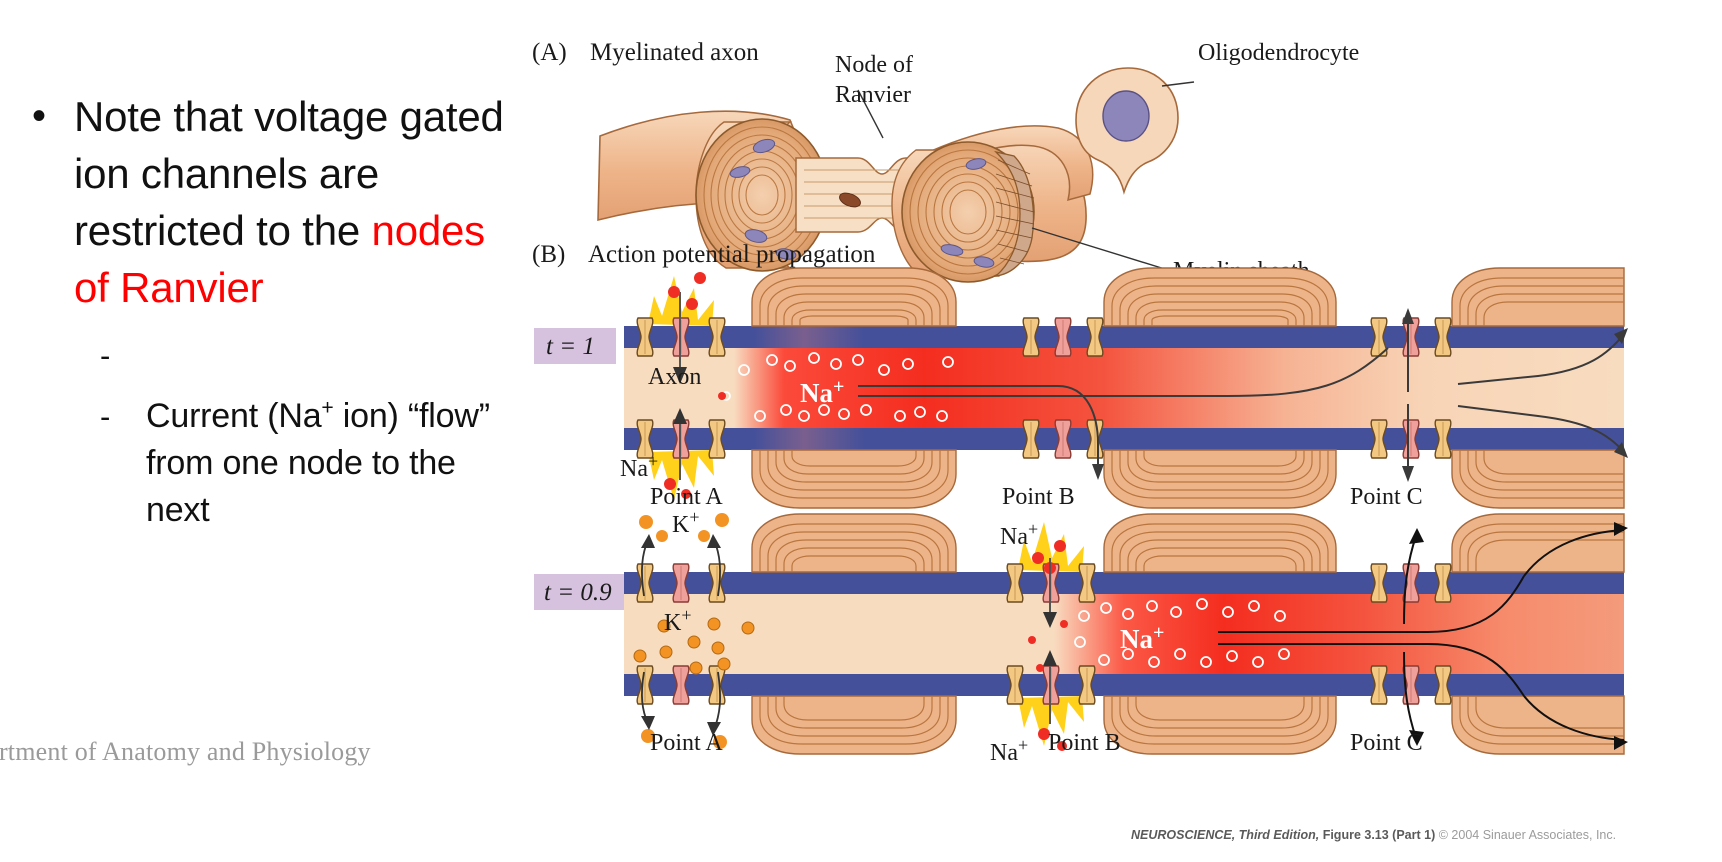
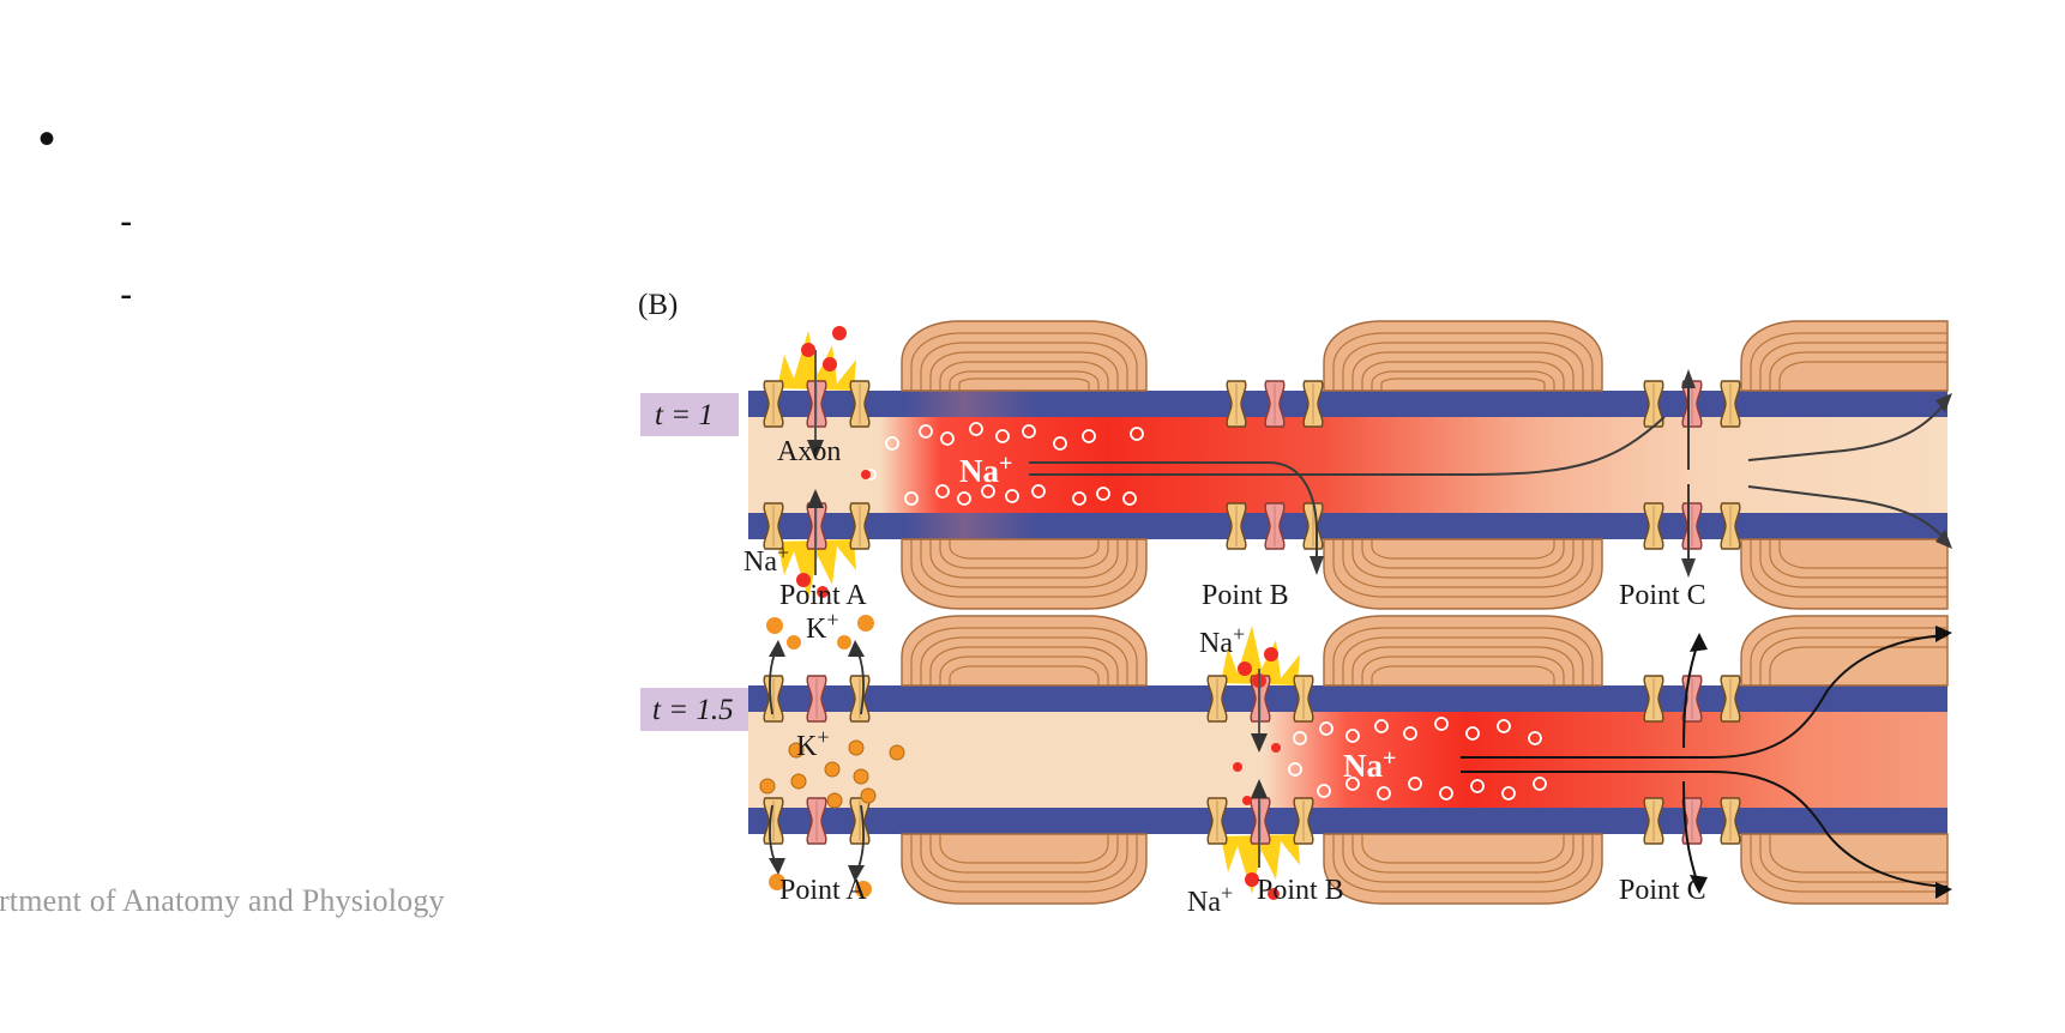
  •
- Note that voltage gated ion channels are restricted to the nodes of Ranvier
  -
  -
- Current (Na+ ion) “flow” from one node to the next
  rtment of Anatomy and Physiology
- NEUROSCIENCE, Third Edition, Figure 3.13 (Part 1) © 2004 Sinauer Associates, Inc.
- (A)
- Myelinated axon
- Node of
- Ranvier
- Oligodendrocyte
  (B)
- Action potential propagation
  t = 1
  Na+
  Axon
  Na+
  Point A
  Point B
  Point C
- t = 0.9
+ t = 1.5
  K+
  K+
  Na+
  Na+
  Na+
  Point A
  Point B
  Point C
